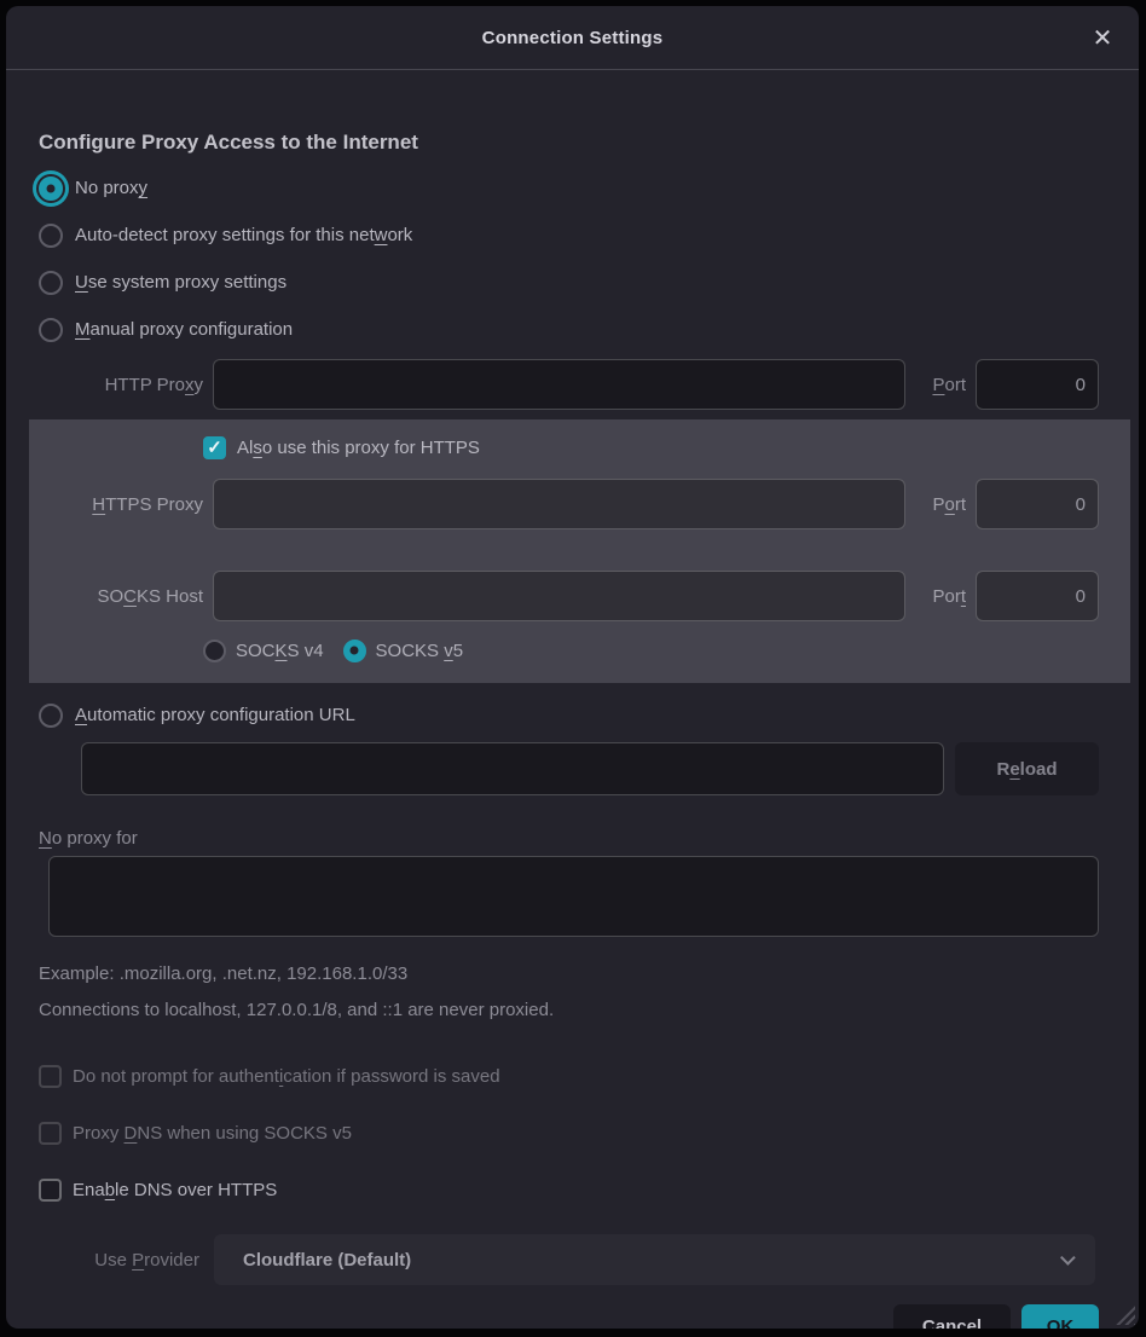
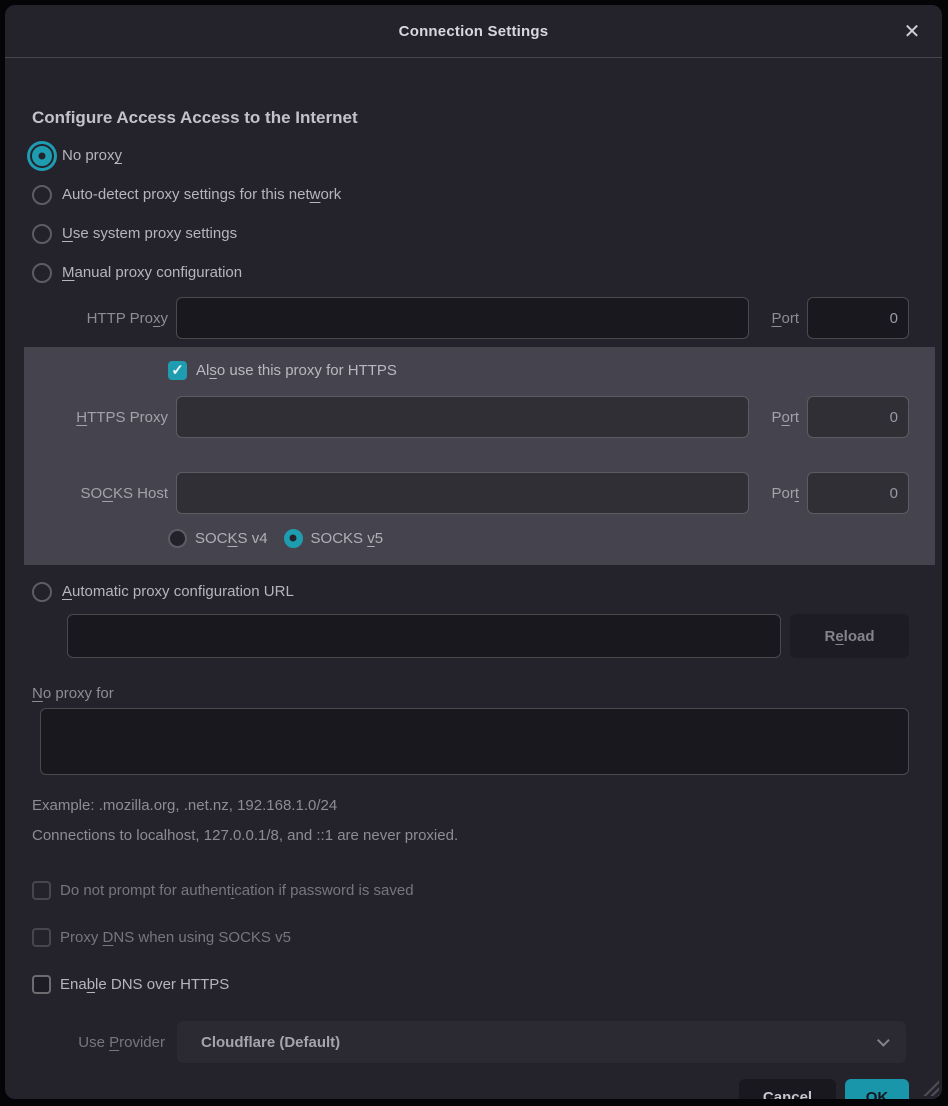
  Connection Settings
  ✕
- Configure Proxy Access to the Internet
+ Configure Access Access to the Internet
  No proxy
  Auto-detect proxy settings for this network
  Use system proxy settings
  Manual proxy configuration
  HTTP Proxy
  Port
  0
  ✓
  Also use this proxy for HTTPS
  HTTPS Proxy
  Port
  0
  SOCKS Host
  Port
  0
  SOCKS v4
  SOCKS v5
  Automatic proxy configuration URL
  Reload
  No proxy for
- Example: .mozilla.org, .net.nz, 192.168.1.0/33
+ Example: .mozilla.org, .net.nz, 192.168.1.0/24
  Connections to localhost, 127.0.0.1/8, and ::1 are never proxied.
  Do not prompt for authentication if password is saved
  Proxy DNS when using SOCKS v5
  Enable DNS over HTTPS
  Use Provider
  Cloudflare (Default)
  Cancel
  OK
